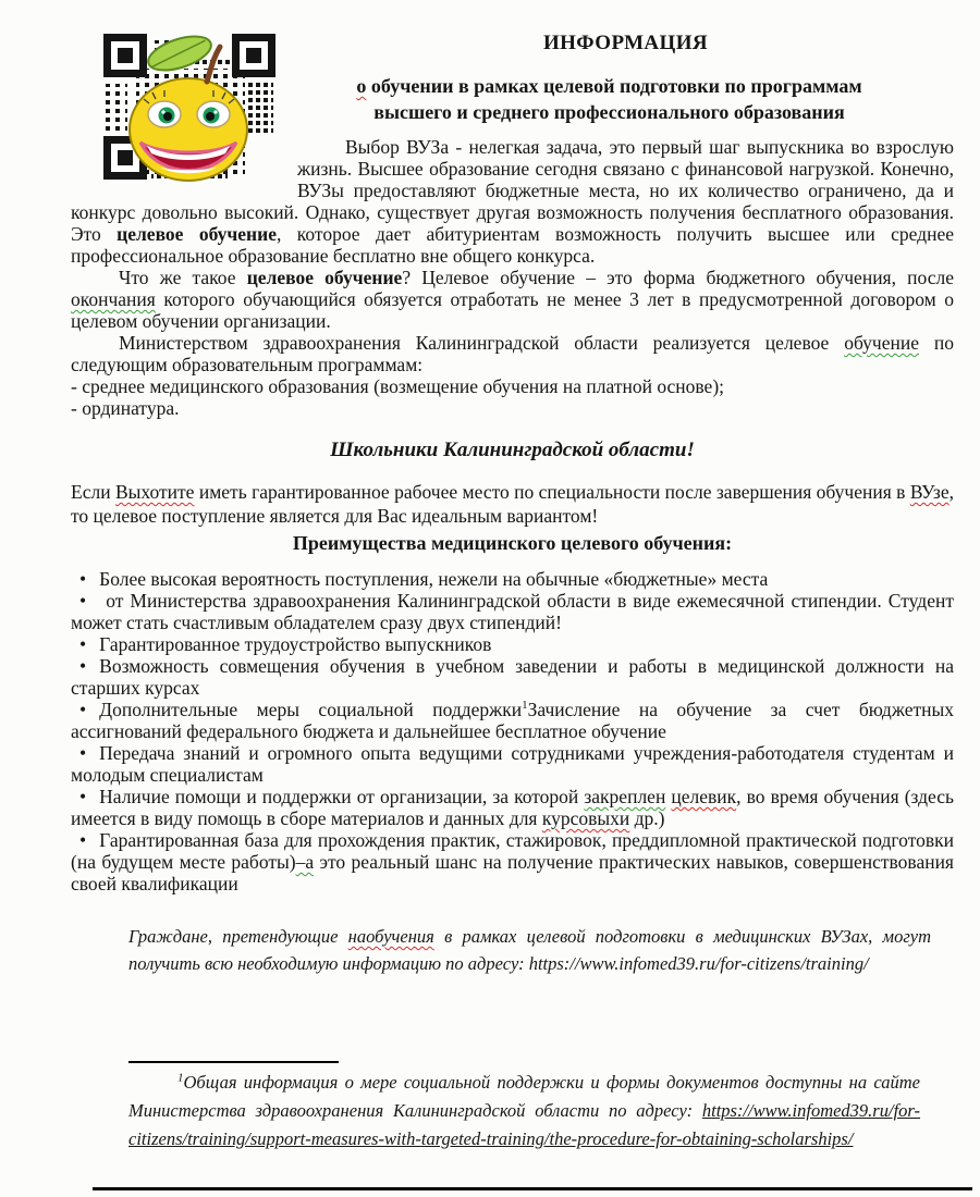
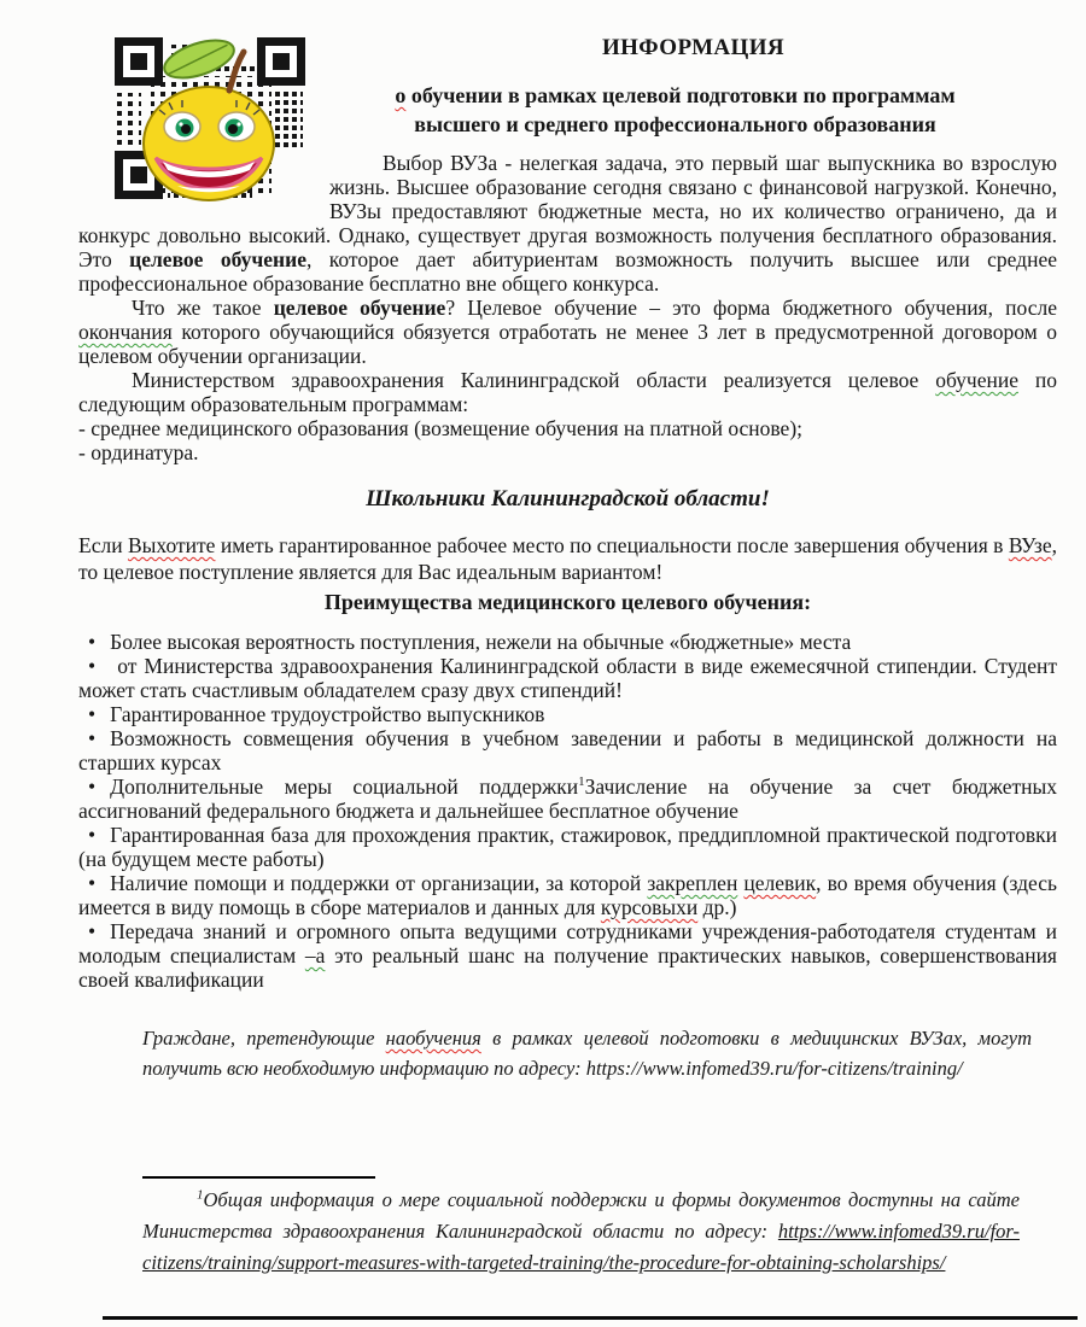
  ИНФОРМАЦИЯ
  о обучении в рамках целевой подготовки по программам
  высшего и среднего профессионального образования
  Выбор ВУЗа - нелегкая задача, это первый шаг выпускника во взрослую жизнь. Высшее образование сегодня связано с финансовой нагрузкой. Конечно, ВУЗы предоставляют бюджетные места, но их количество ограничено, да и конкурс довольно высокий. Однако, существует другая возможность получения бесплатного образования. Это целевое обучение, которое дает абитуриентам возможность получить высшее или среднее профессиональное образование бесплатно вне общего конкурса.
  Что же такое целевое обучение? Целевое обучение – это форма бюджетного обучения, после окончания которого обучающийся обязуется отработать не менее 3 лет в предусмотренной договором о целевом обучении организации.
  Министерством здравоохранения Калининградской области реализуется целевое обучение по следующим образовательным программам:
  - среднее медицинского образования (возмещение обучения на платной основе);
  - ординатура.
  Школьники Калининградской области!
  Если Выхотите иметь гарантированное рабочее место по специальности после завершения обучения в ВУзе, то целевое поступление является для Вас идеальным вариантом!
  Преимущества медицинского целевого обучения:
  • Более высокая вероятность поступления, нежели на обычные «бюджетные» места
  • от Министерства здравоохранения Калининградской области в виде ежемесячной стипендии. Студент может стать счастливым обладателем сразу двух стипендий!
  • Гарантированное трудоустройство выпускников
  • Возможность совмещения обучения в учебном заведении и работы в медицинской должности на старших курсах
  • Дополнительные меры социальной поддержки1Зачисление на обучение за счет бюджетных ассигнований федерального бюджета и дальнейшее бесплатное обучение
- • Передача знаний и огромного опыта ведущими сотрудниками учреждения-работодателя студентам и молодым специалистам
+ • Гарантированная база для прохождения практик, стажировок, преддипломной практической подготовки (на будущем месте работы)
  • Наличие помощи и поддержки от организации, за которой закреплен целевик, во время обучения (здесь имеется в виду помощь в сборе материалов и данных для курсовыхи др.)
- • Гарантированная база для прохождения практик, стажировок, преддипломной практической подготовки (на будущем месте работы)–а это реальный шанс на получение практических навыков, совершенствования своей квалификации
+ • Передача знаний и огромного опыта ведущими сотрудниками учреждения-работодателя студентам и молодым специалистам –а это реальный шанс на получение практических навыков, совершенствования своей квалификации
  Граждане, претендующие наобучения в рамках целевой подготовки в медицинских ВУЗах, могут получить всю необходимую информацию по адресу: https://www.infomed39.ru/for-citizens/training/
  1Общая информация о мере социальной поддержки и формы документов доступны на сайте Министерства здравоохранения Калининградской области по адресу: https://www.infomed39.ru/for-citizens/training/support-measures-with-targeted-training/the-procedure-for-obtaining-scholarships/
